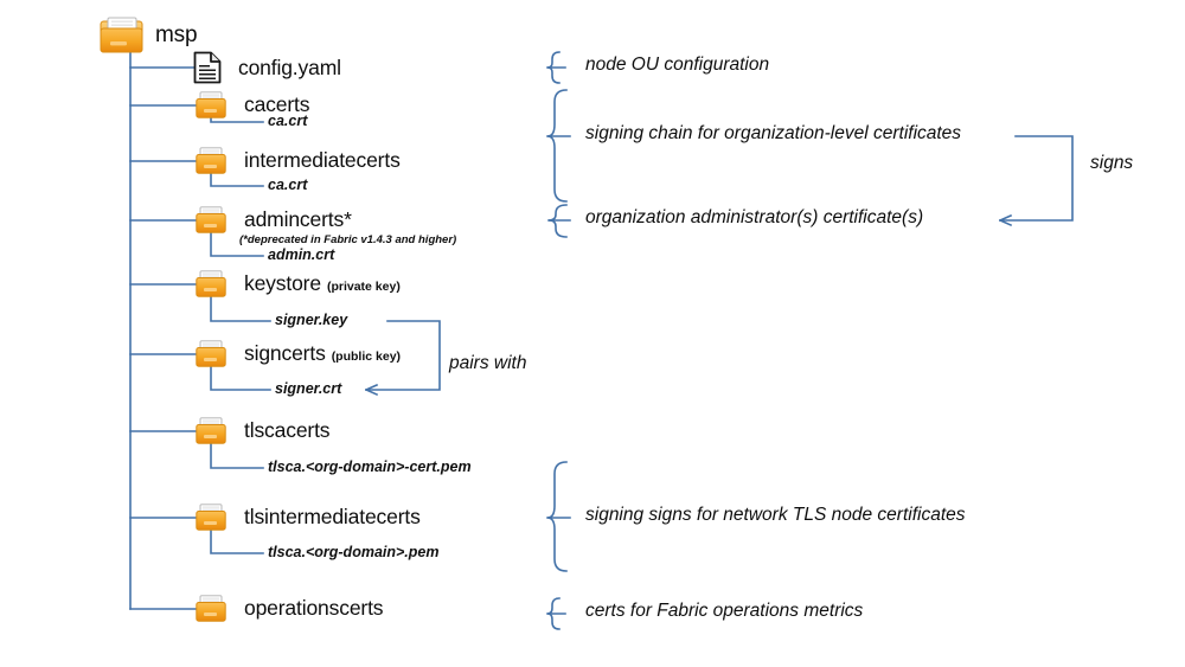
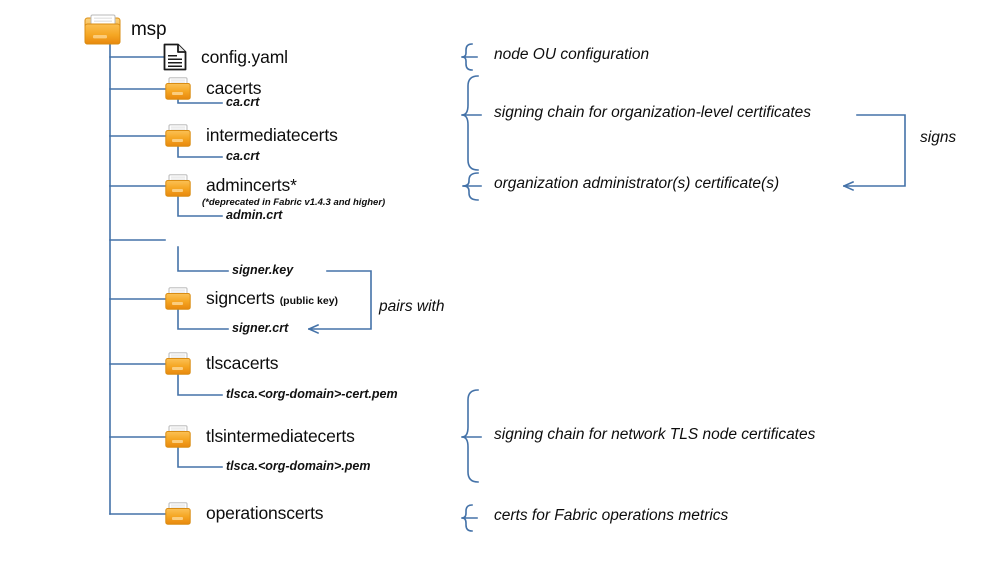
  msp
  config.yaml
  cacerts
  ca.crt
  intermediatecerts
  ca.crt
  admincerts*
  (*deprecated in Fabric v1.4.3 and higher)
  admin.crt
- keystore
- (private key)
  signer.key
  signcerts
  (public key)
  signer.crt
  tlscacerts
  tlsca.<org-domain>-cert.pem
  tlsintermediatecerts
  tlsca.<org-domain>.pem
  operationscerts
  node OU configuration
  signing chain for organization-level certificates
  organization administrator(s) certificate(s)
- signing signs for network TLS node certificates
+ signing chain for network TLS node certificates
  certs for Fabric operations metrics
  signs
  pairs with
